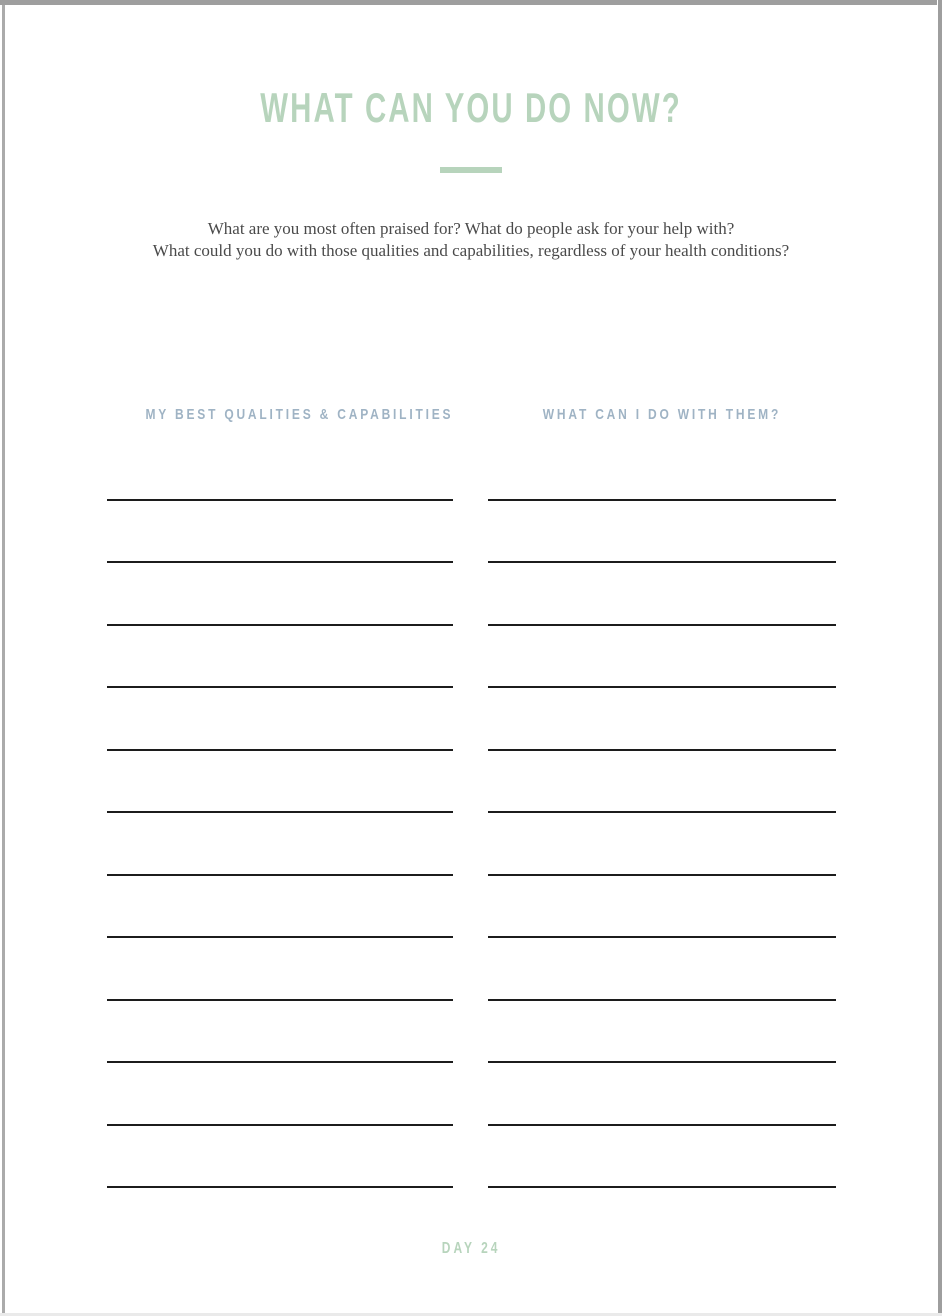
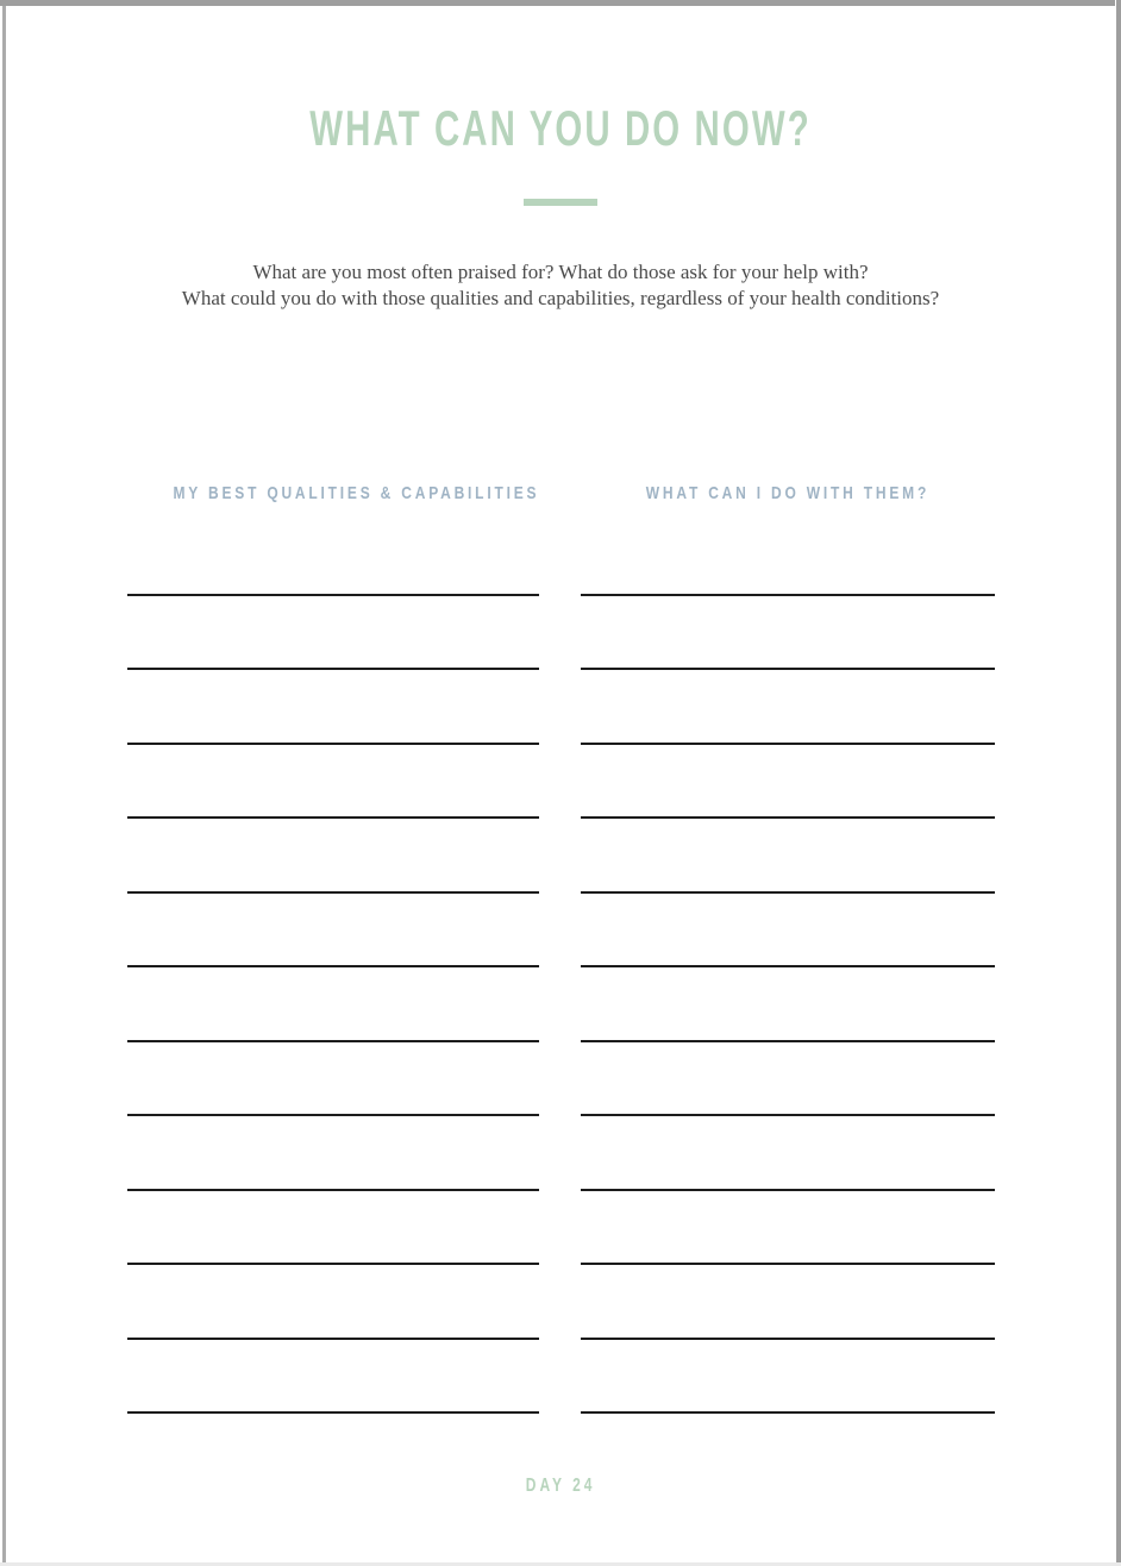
  WHAT CAN YOU DO NOW?
- What are you most often praised for? What do people ask for your help with?
+ What are you most often praised for? What do those ask for your help with?
  What could you do with those qualities and capabilities, regardless of your health conditions?
  MY BEST QUALITIES & CAPABILITIES
  WHAT CAN I DO WITH THEM?
  DAY 24
